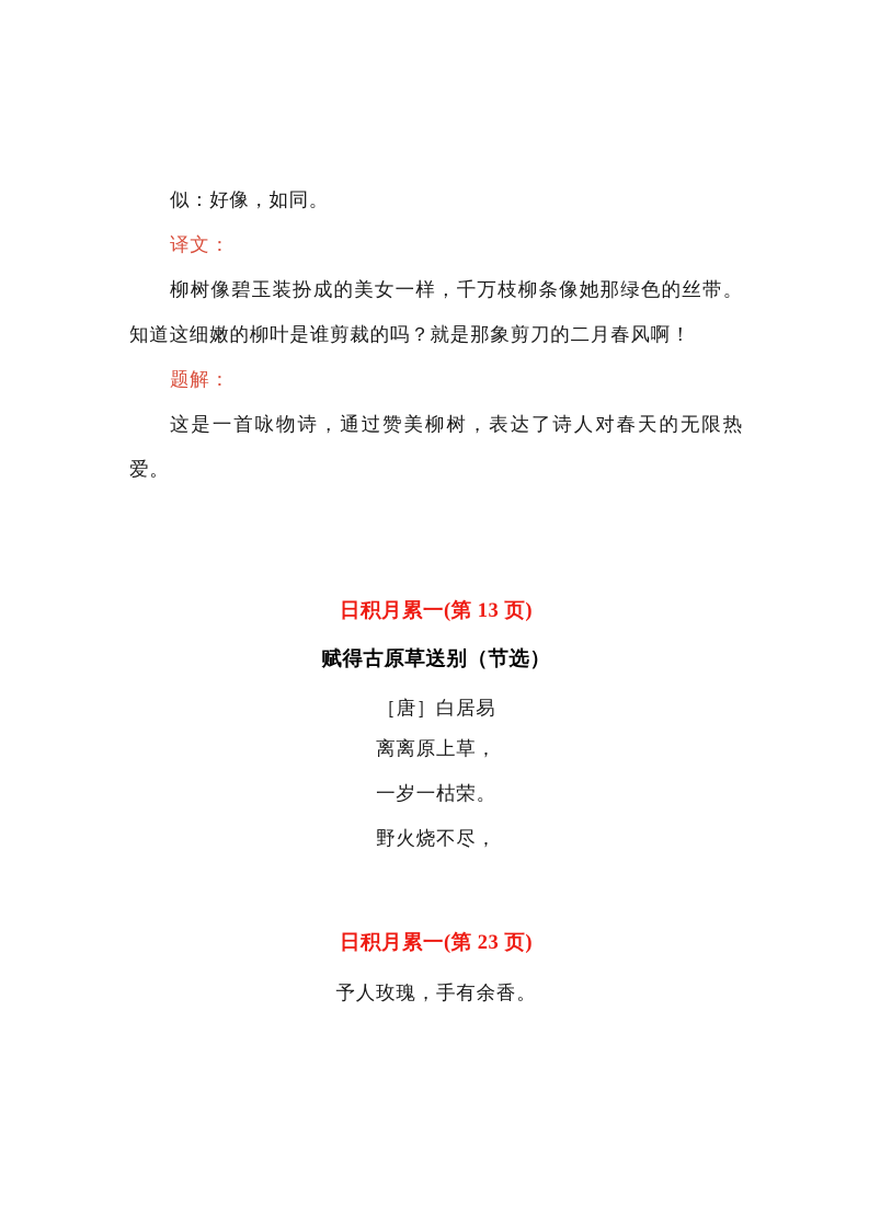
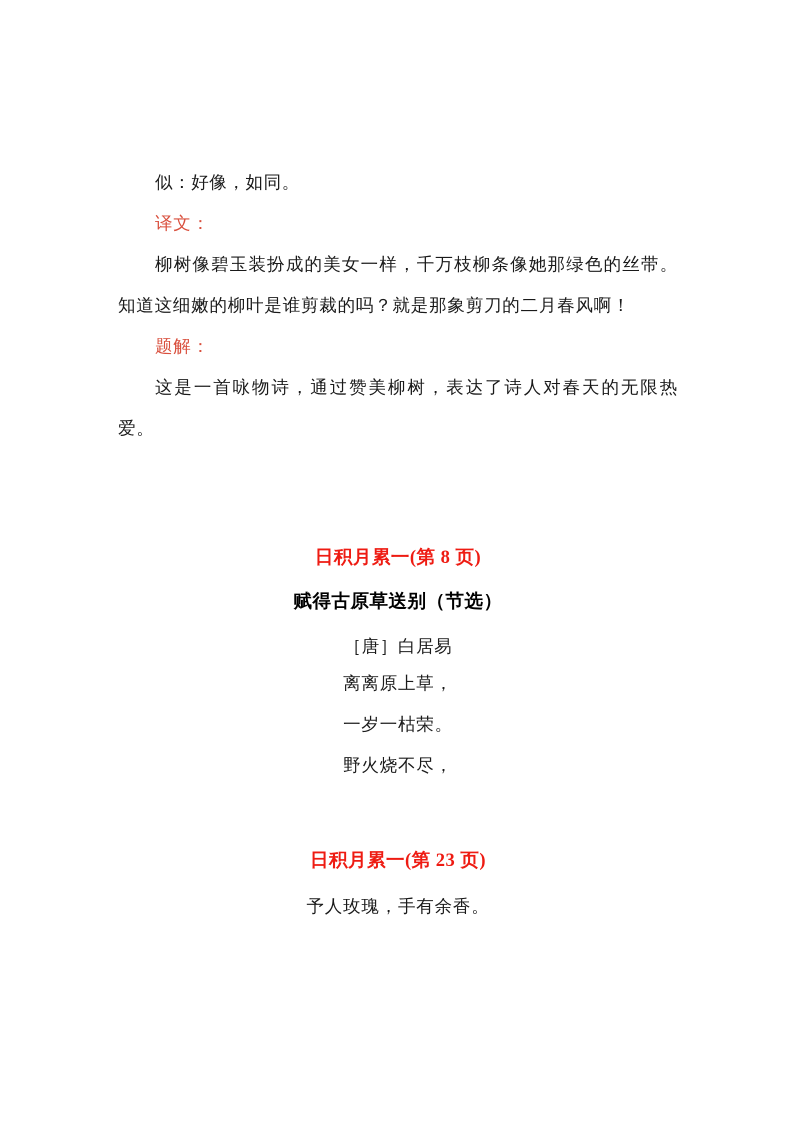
  似：好像，如同。
  译文：
  柳树像碧玉装扮成的美女一样，千万枝柳条像她那绿色的丝带。知道这细嫩的柳叶是谁剪裁的吗？就是那象剪刀的二月春风啊！
  题解：
  这是一首咏物诗，通过赞美柳树，表达了诗人对春天的无限热爱。
- 日积月累一(第 13 页)
+ 日积月累一(第 8 页)
  赋得古原草送别（节选）
  ［唐］白居易
  离离原上草，
  一岁一枯荣。
  野火烧不尽，
  日积月累一(第 23 页)
  予人玫瑰，手有余香。
